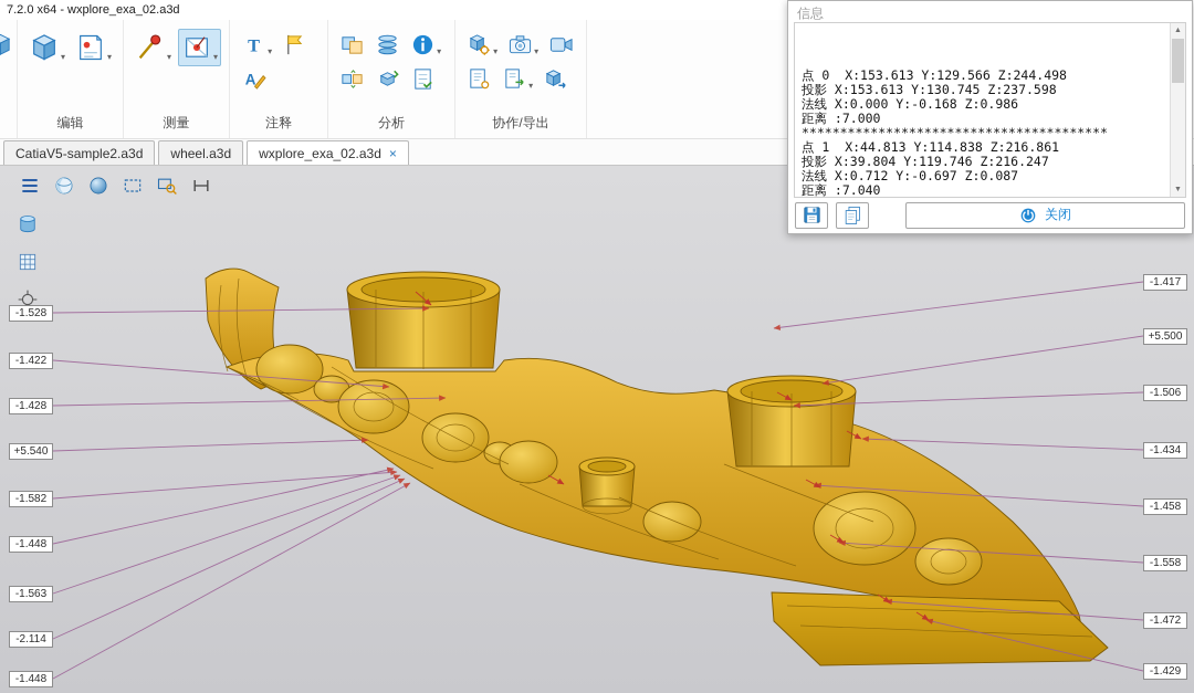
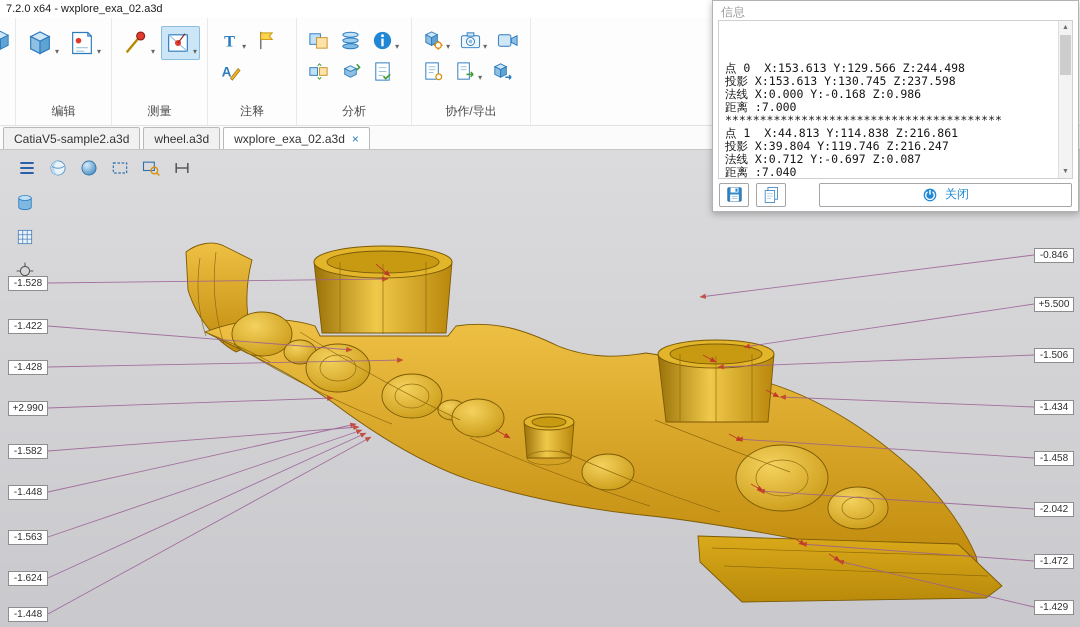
  7.2.0 x64 - wxplore_exa_02.a3d
  ▾
  ▾
  编辑
  ▾
  ▾
  测量
  ▾
  注释
  ▾
  分析
  ▾
  ▾
  ▾
  协作/导出
  CatiaV5-sample2.a3d
  wheel.a3d
  wxplore_exa_02.a3d
  ×
  -1.528
  -1.422
  -1.428
- +5.540
+ +2.990
  -1.582
  -1.448
  -1.563
- -2.114
+ -1.624
  -1.448
- -1.417
+ -0.846
  +5.500
  -1.506
  -1.434
  -1.458
- -1.558
+ -2.042
  -1.472
  -1.429
  信息
  点 0 X:153.613 Y:129.566 Z:244.498
  投影 X:153.613 Y:130.745 Z:237.598
  法线 X:0.000 Y:-0.168 Z:0.986
  距离 :7.000
  ****************************************
  点 1 X:44.813 Y:114.838 Z:216.861
  投影 X:39.804 Y:119.746 Z:216.247
  法线 X:0.712 Y:-0.697 Z:0.087
  距离 :7.040
  关闭
